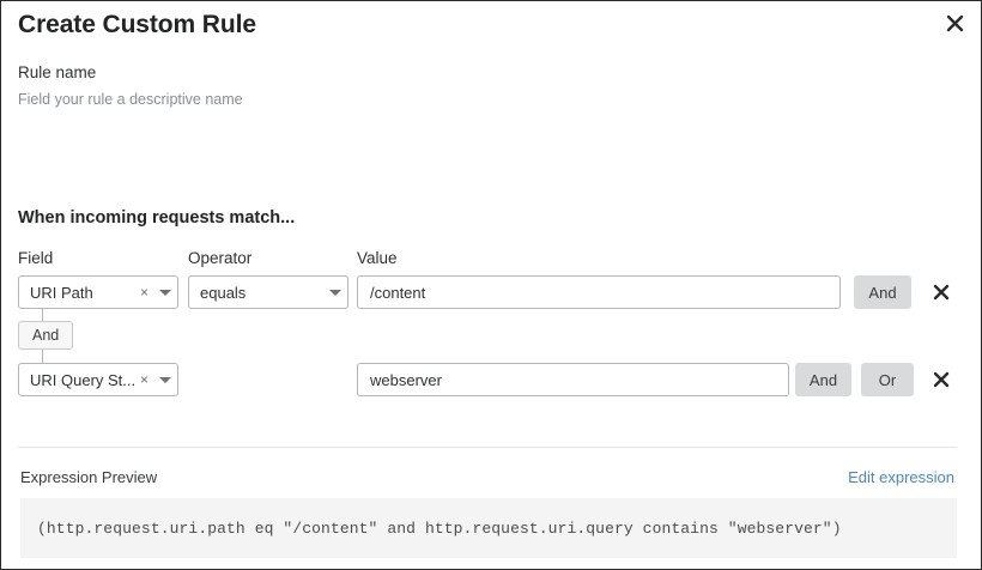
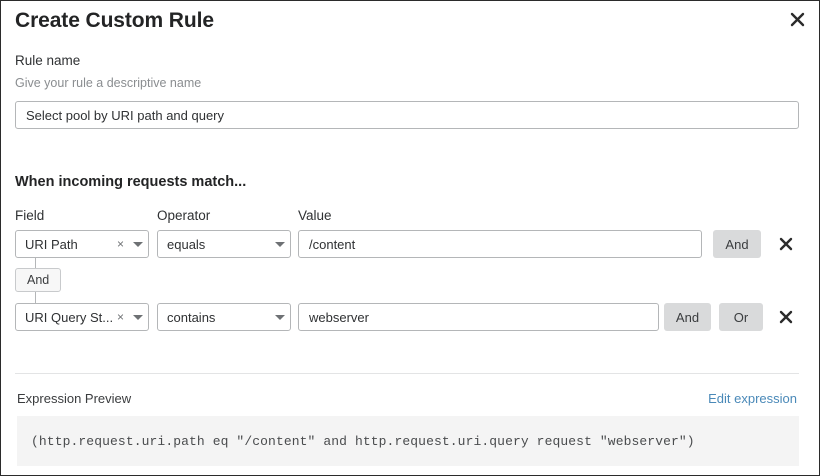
  Create Custom Rule
  Rule name
- Field your rule a descriptive name
+ Give your rule a descriptive name
+ Select pool by URI path and query
  When incoming requests match...
  Field
  Operator
  Value
  URI Path
  ×
  equals
  /content
  And
  And
  URI Query St...
  ×
+ contains
  webserver
  And
  Or
  Expression Preview
  Edit expression
- (http.request.uri.path eq "/content" and http.request.uri.query contains "webserver")
+ (http.request.uri.path eq "/content" and http.request.uri.query request "webserver")
